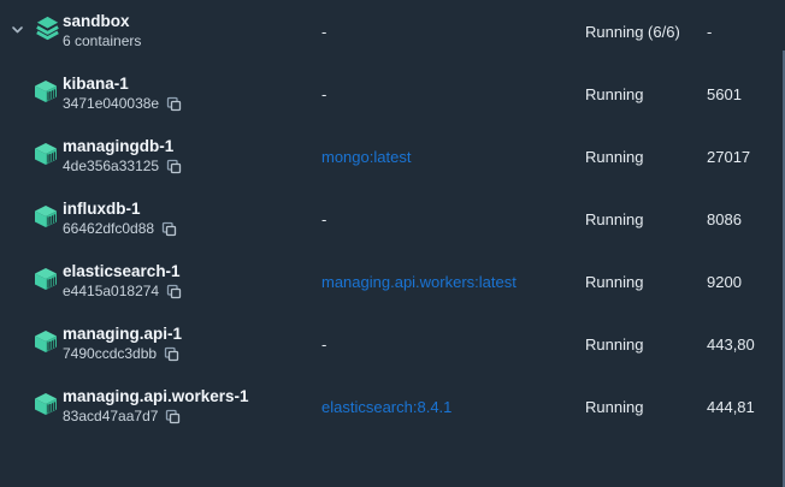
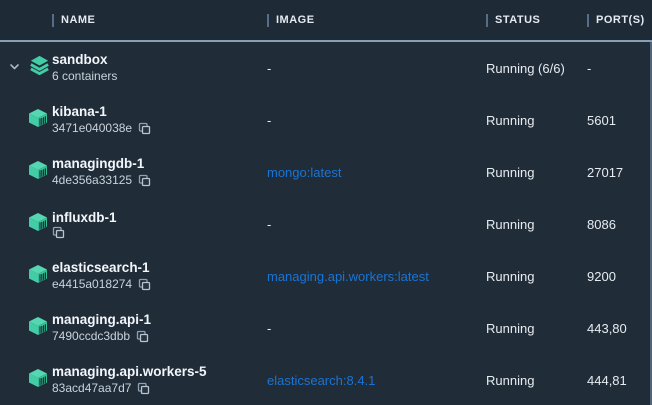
+ NAME
+ IMAGE
+ STATUS
+ PORT(S)
  sandbox
  6 containers
  -
  Running (6/6)
  -
  kibana-1
  3471e040038e
  -
  Running
  5601
  managingdb-1
  4de356a33125
  mongo:latest
  Running
  27017
  influxdb-1
- 66462dfc0d88
  -
  Running
  8086
  elasticsearch-1
  e4415a018274
  managing.api.workers:latest
  Running
  9200
  managing.api-1
  7490ccdc3dbb
  -
  Running
  443,80
- managing.api.workers-1
+ managing.api.workers-5
  83acd47aa7d7
  elasticsearch:8.4.1
  Running
  444,81
